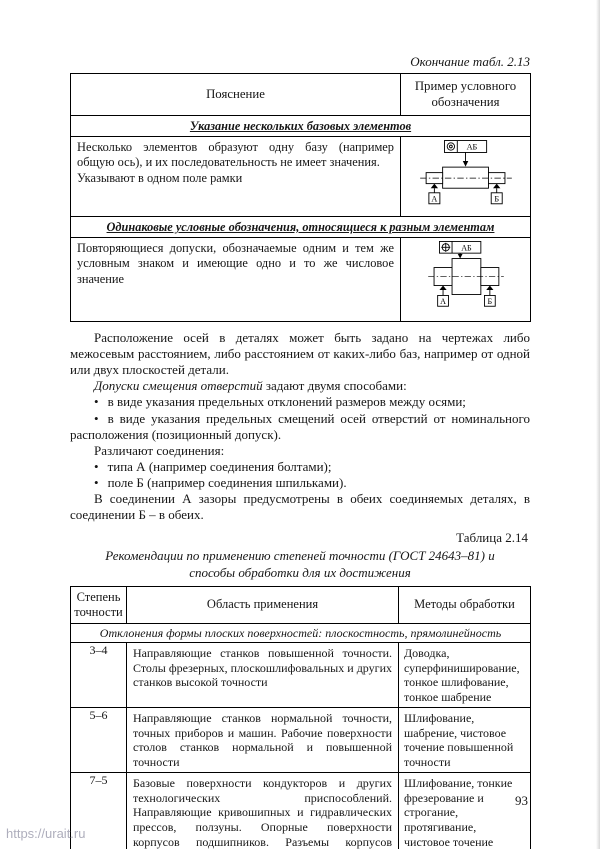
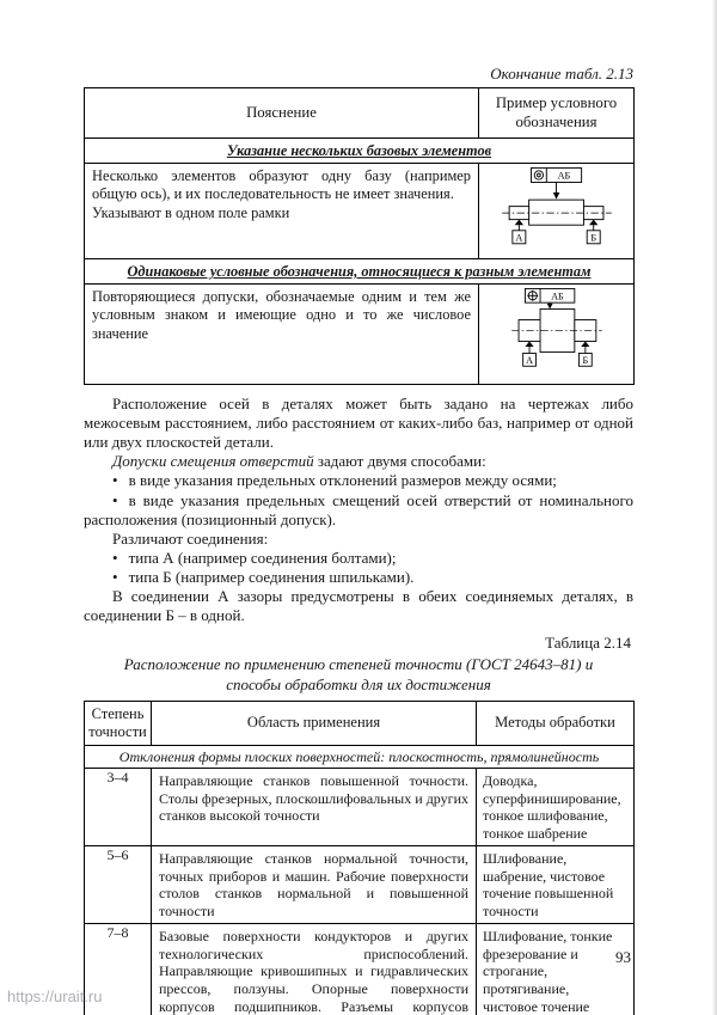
  Окончание табл. 2.13
  Пояснение	Пример условного обозначения
  Указание нескольких базовых элементов
  Несколько элементов образуют одну базу (например общую ось), и их последовательность не имеет значения. Указывают в одном поле рамки	АБ А Б
  Одинаковые условные обозначения, относящиеся к разным элементам
  Повторяющиеся допуски, обозначаемые одним и тем же условным знаком и имеющие одно и то же числовое значение	АБ А Б
  Расположение осей в деталях может быть задано на чертежах либо межосевым расстоянием, либо расстоянием от каких-либо баз, например от одной или двух плоскостей детали.
  Допуски смещения отверстий задают двумя способами:
  в виде указания предельных отклонений размеров между осями;
  в виде указания предельных смещений осей отверстий от номинального расположения (позиционный допуск).
  Различают соединения:
  типа А (например соединения болтами);
- поле Б (например соединения шпильками).
+ типа Б (например соединения шпильками).
- В соединении А зазоры предусмотрены в обеих соединяемых деталях, в соединении Б – в обеих.
+ В соединении А зазоры предусмотрены в обеих соединяемых деталях, в соединении Б – в одной.
  Таблица 2.14
- Рекомендации по применению степеней точности (ГОСТ 24643–81) и способы обработки для их достижения
+ Расположение по применению степеней точности (ГОСТ 24643–81) и способы обработки для их достижения
  Степень точности	Область применения	Методы обработки
  Отклонения формы плоских поверхностей: плоскостность, прямолинейность
  3–4	Направляющие станков повышенной точности. Столы фрезерных, плоскошлифовальных и других станков высокой точности	Доводка, суперфиниширование, тонкое шлифование, тонкое шабрение
  5–6	Направляющие станков нормальной точности, точных приборов и машин. Рабочие поверхности столов станков нормальной и повышенной точности	Шлифование, шабрение, чистовое точение повышенной точности
- 7–5	Базовые поверхности кондукторов и других технологических приспособлений. Направляющие кривошипных и гидравлических прессов, ползуны. Опорные поверхности корпусов подшипников. Разъемы корпусов	Шлифование, тонкие фрезерование и строгание, протягивание, чистовое точение
+ 7–8	Базовые поверхности кондукторов и других технологических приспособлений. Направляющие кривошипных и гидравлических прессов, ползуны. Опорные поверхности корпусов подшипников. Разъемы корпусов	Шлифование, тонкие фрезерование и строгание, протягивание, чистовое точение
  93
  https://urait.ru
